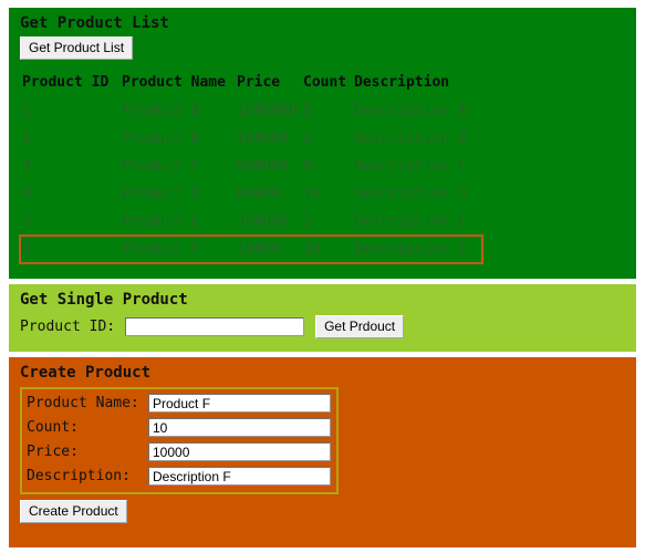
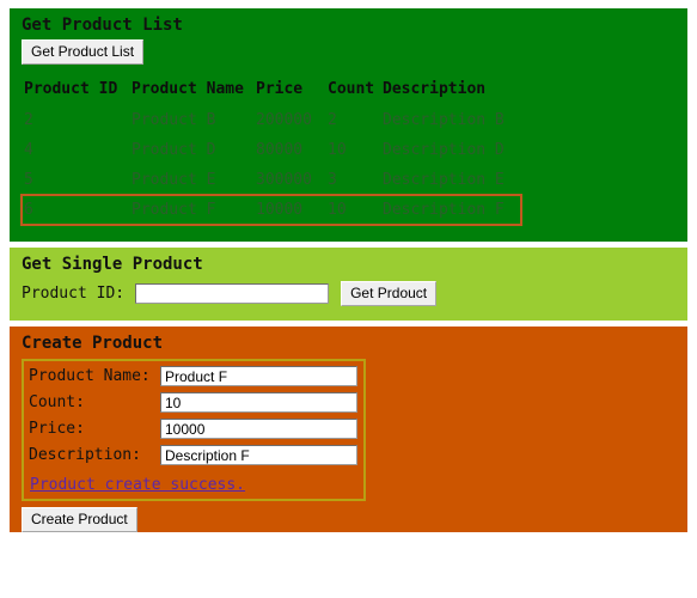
  Get Product List
  Get Product List
  Product ID	Product Name	Price	Count	Description
- 1	Product A	1000000	5	Description A
  2	Product B	200000	2	Description B
- 3	Product C	500000	8	Description C
  4	Product D	80000	10	Description D
  5	Product E	300000	3	Description E
  6	Product F	10000	10	Description F
  Get Single Product
  Product ID:
  Get Prdouct
  Create Product
  Product Name:
  Product F
  Count:
  10
  Price:
  10000
  Description:
  Description F
+ Product create success.
  Create Product
